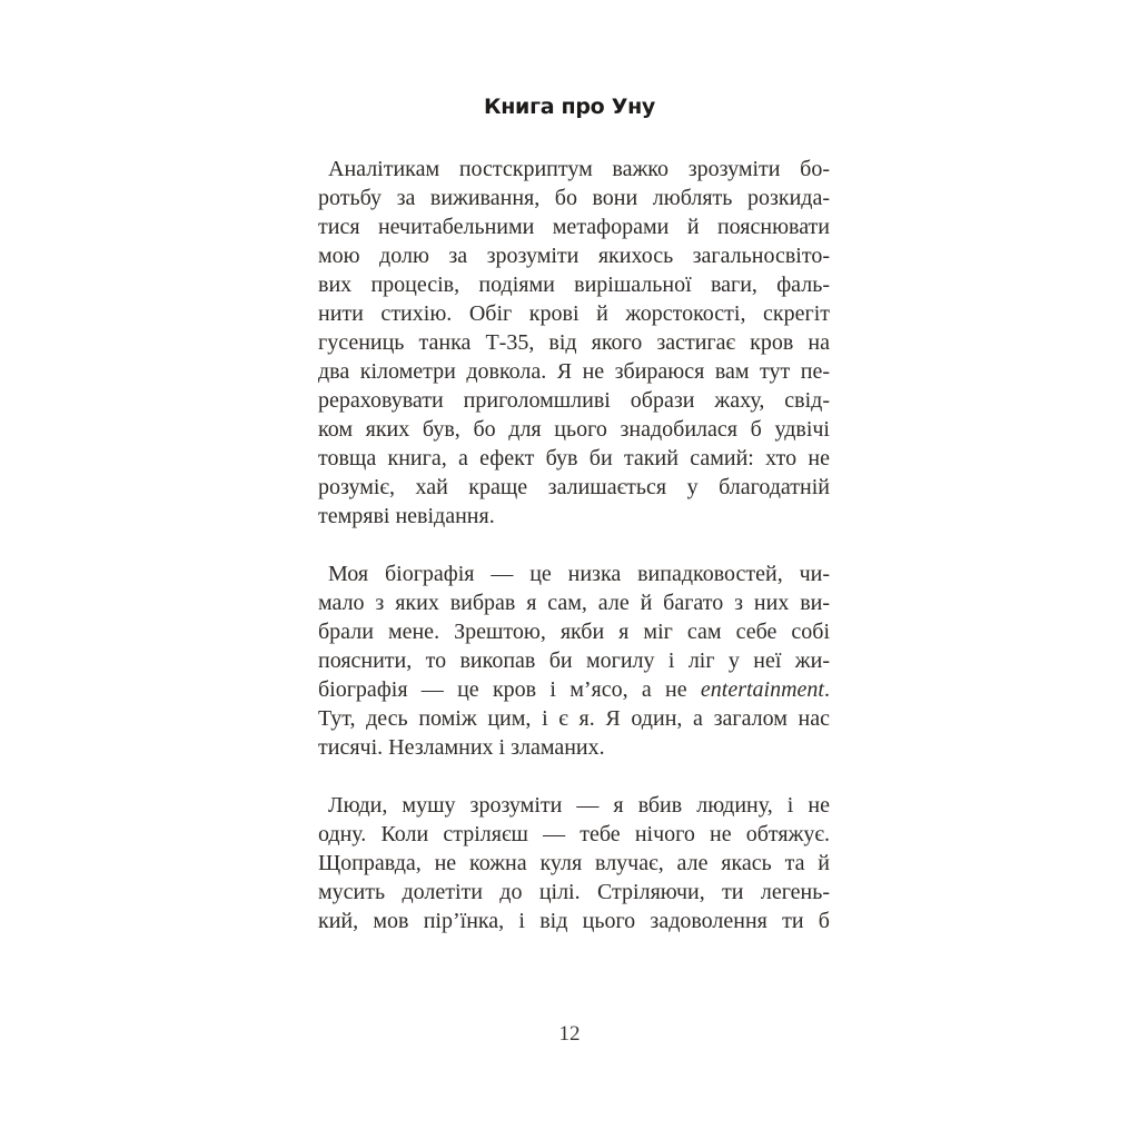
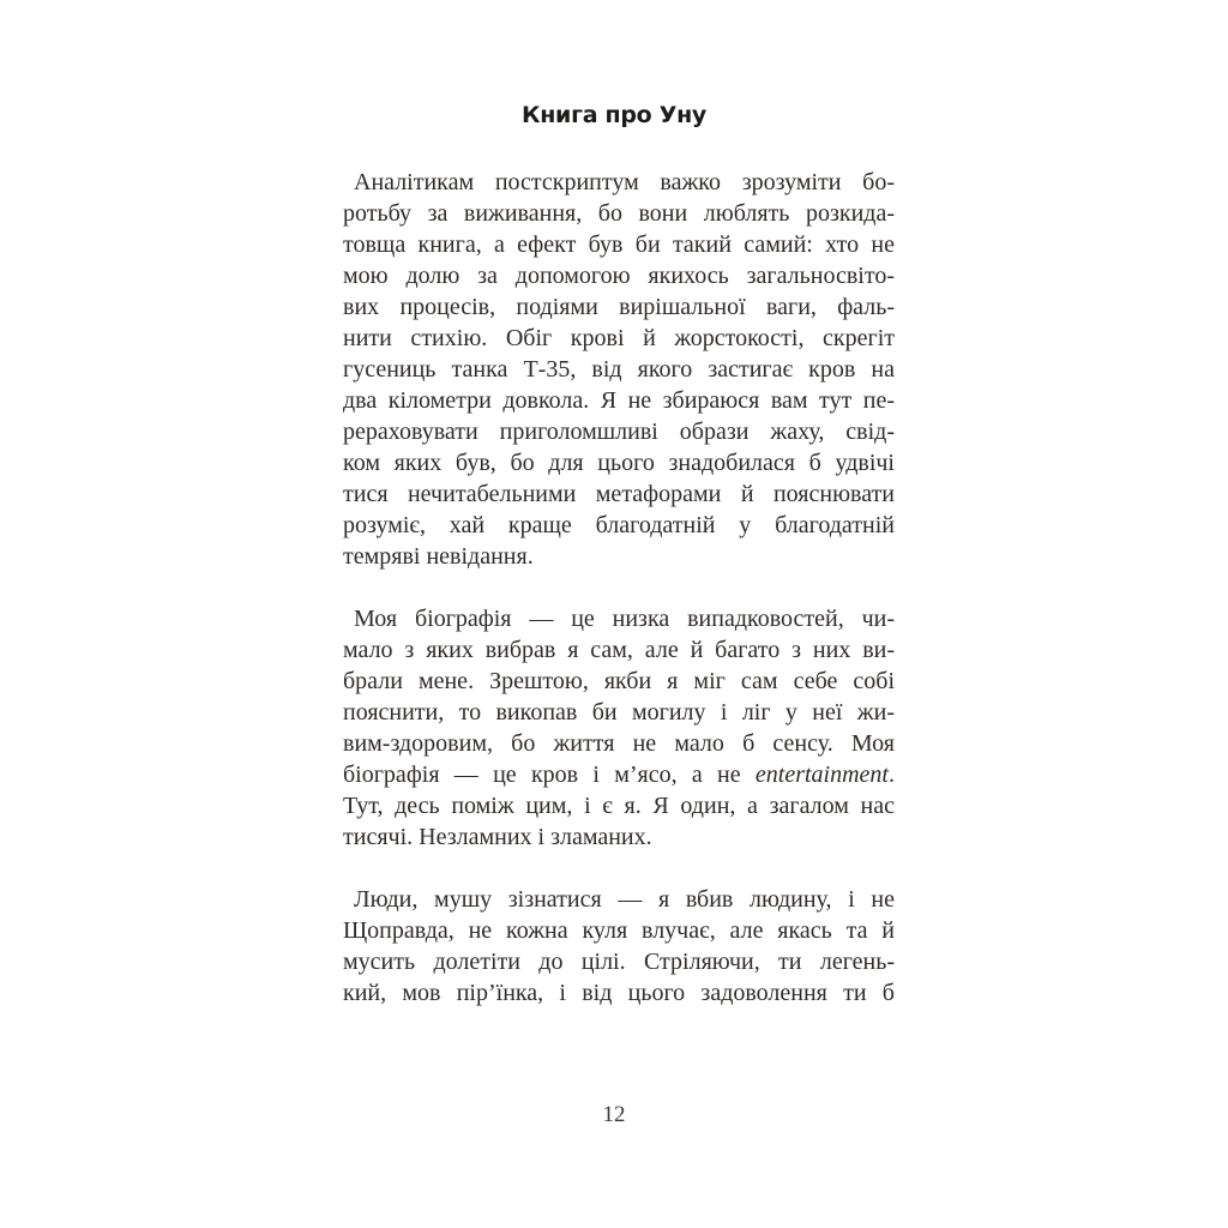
  Книга про Уну
  Аналітикам постскриптум важко зрозуміти бо-
  ротьбу за виживання, бо вони люблять розкида-
- тися нечитабельними метафорами й пояснювати
+ товща книга, а ефект був би такий самий: хто не
- мою долю за зрозуміти якихось загальносвіто-
+ мою долю за допомогою якихось загальносвіто-
  вих процесів, подіями вирішальної ваги, фаль-
  нити стихію. Обіг крові й жорстокості, скрегіт
  гусениць танка Т-35, від якого застигає кров на
  два кілометри довкола. Я не збираюся вам тут пе-
  рераховувати приголомшливі образи жаху, свід-
  ком яких був, бо для цього знадобилася б удвічі
- товща книга, а ефект був би такий самий: хто не
+ тися нечитабельними метафорами й пояснювати
- розуміє, хай краще залишається у благодатній
+ розуміє, хай краще благодатній у благодатній
  темряві невідання.
  Моя біографія — це низка випадковостей, чи-
  мало з яких вибрав я сам, але й багато з них ви-
  брали мене. Зрештою, якби я міг сам себе собі
  пояснити, то викопав би могилу і ліг у неї жи-
+ вим-здоровим, бо життя не мало б сенсу. Моя
  біографія — це кров і м’ясо, а не entertainment.
  Тут, десь поміж цим, і є я. Я один, а загалом нас
  тисячі. Незламних і зламаних.
- Люди, мушу зрозуміти — я вбив людину, і не
+ Люди, мушу зізнатися — я вбив людину, і не
- одну. Коли стріляєш — тебе нічого не обтяжує.
  Щоправда, не кожна куля влучає, але якась та й
  мусить долетіти до цілі. Стріляючи, ти легень-
  кий, мов пір’їнка, і від цього задоволення ти б
  12
